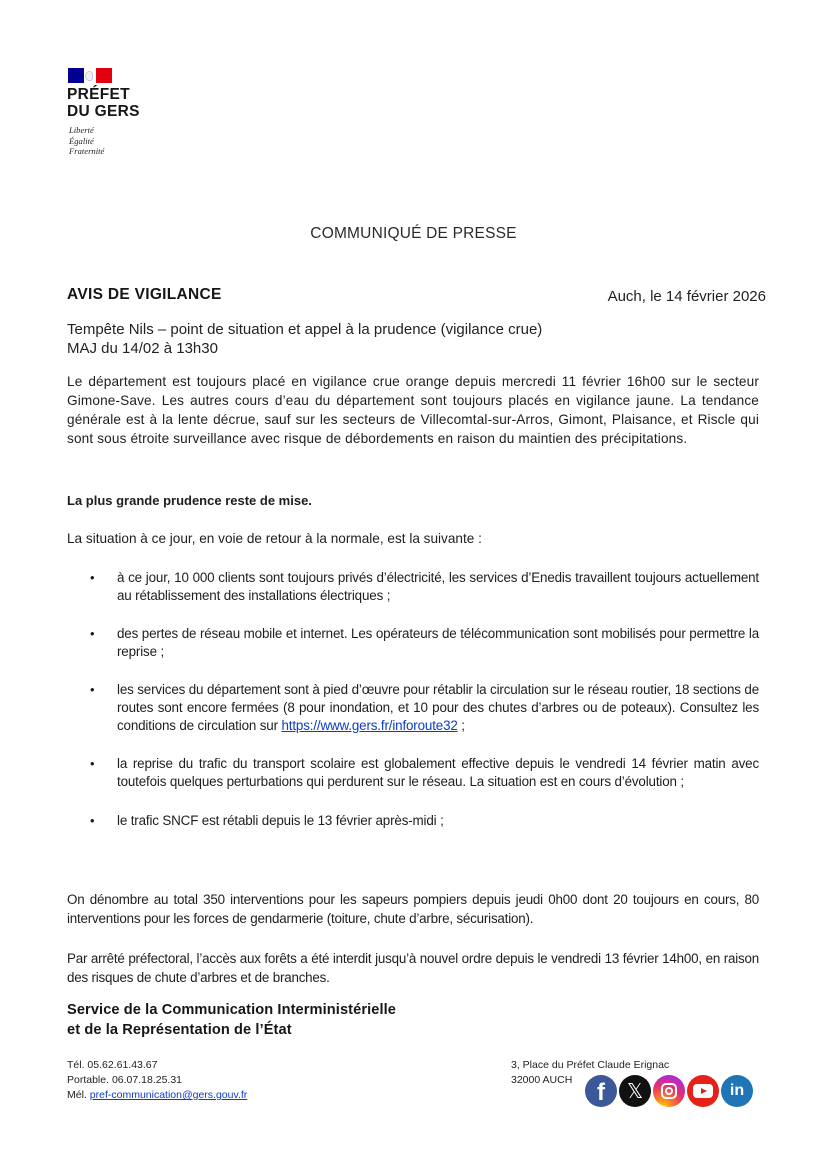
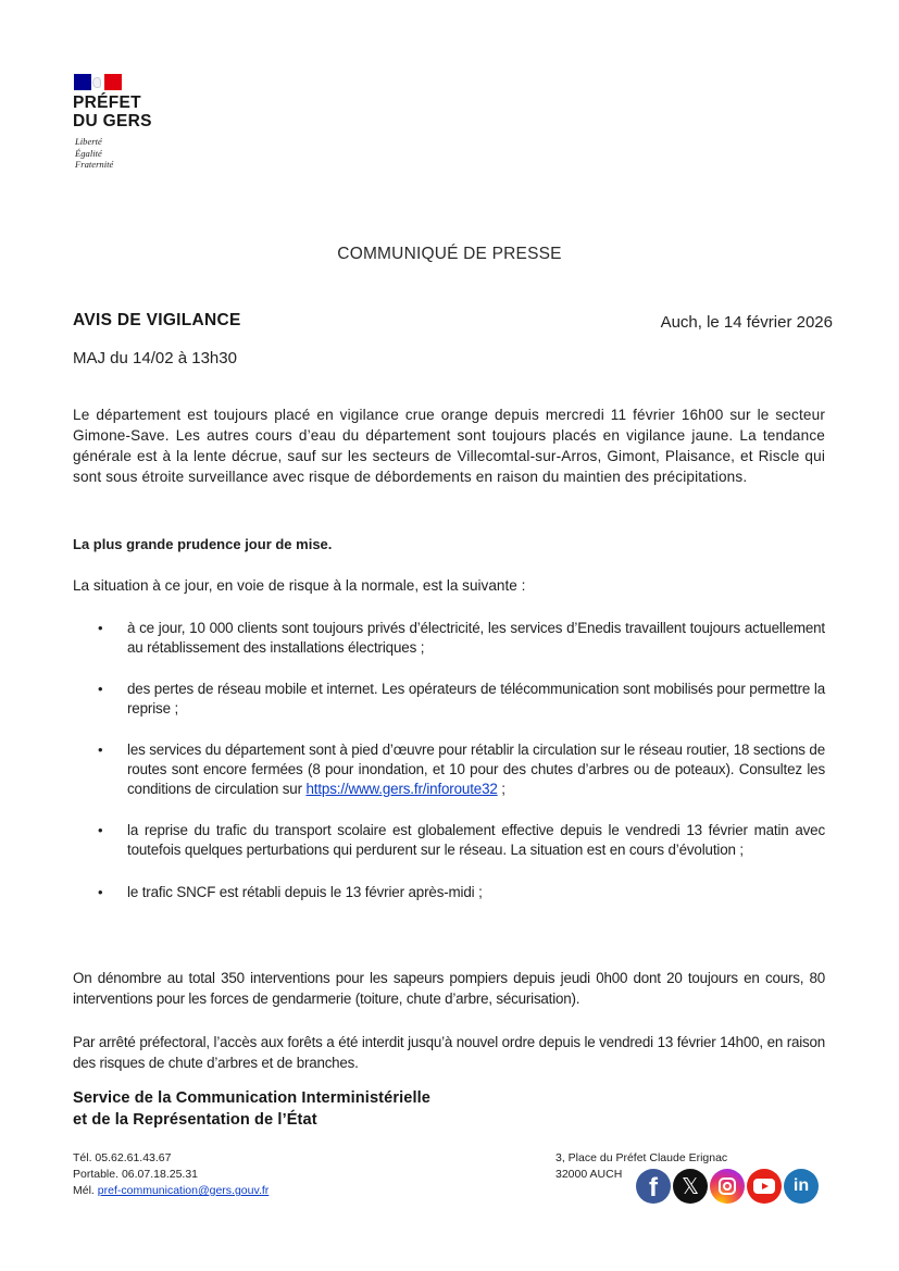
  PRÉFET
  DU GERS
  Liberté
  Égalité
  Fraternité
  COMMUNIQUÉ DE PRESSE
  AVIS DE VIGILANCE
  Auch, le 14 février 2026
- Tempête Nils – point de situation et appel à la prudence (vigilance crue)
  MAJ du 14/02 à 13h30
  Le département est toujours placé en vigilance crue orange depuis mercredi 11 février 16h00 sur le secteur Gimone-Save. Les autres cours d’eau du département sont toujours placés en vigilance jaune. La tendance générale est à la lente décrue, sauf sur les secteurs de Villecomtal-sur-Arros, Gimont, Plaisance, et Riscle qui sont sous étroite surveillance avec risque de débordements en raison du maintien des précipitations.
- La plus grande prudence reste de mise.
+ La plus grande prudence jour de mise.
- La situation à ce jour, en voie de retour à la normale, est la suivante :
+ La situation à ce jour, en voie de risque à la normale, est la suivante :
  •
  à ce jour, 10 000 clients sont toujours privés d’électricité, les services d’Enedis travaillent toujours actuellement au rétablissement des installations électriques ;
  •
  des pertes de réseau mobile et internet. Les opérateurs de télécommunication sont mobilisés pour permettre la reprise ;
  •
  les services du département sont à pied d’œuvre pour rétablir la circulation sur le réseau routier, 18 sections de routes sont encore fermées (8 pour inondation, et 10 pour des chutes d’arbres ou de poteaux). Consultez les conditions de circulation sur https://www.gers.fr/inforoute32 ;
  •
- la reprise du trafic du transport scolaire est globalement effective depuis le vendredi 14 février matin avec toutefois quelques perturbations qui perdurent sur le réseau. La situation est en cours d’évolution ;
+ la reprise du trafic du transport scolaire est globalement effective depuis le vendredi 13 février matin avec toutefois quelques perturbations qui perdurent sur le réseau. La situation est en cours d’évolution ;
  •
  le trafic SNCF est rétabli depuis le 13 février après-midi ;
  On dénombre au total 350 interventions pour les sapeurs pompiers depuis jeudi 0h00 dont 20 toujours en cours, 80 interventions pour les forces de gendarmerie (toiture, chute d’arbre, sécurisation).
  Par arrêté préfectoral, l’accès aux forêts a été interdit jusqu’à nouvel ordre depuis le vendredi 13 février 14h00, en raison des risques de chute d’arbres et de branches.
  Service de la Communication Interministérielle
  et de la Représentation de l’État
  Tél. 05.62.61.43.67
  Portable. 06.07.18.25.31
  Mél. pref-communication@gers.gouv.fr
  3, Place du Préfet Claude Erignac
  32000 AUCH
  f
  𝕏
  in
